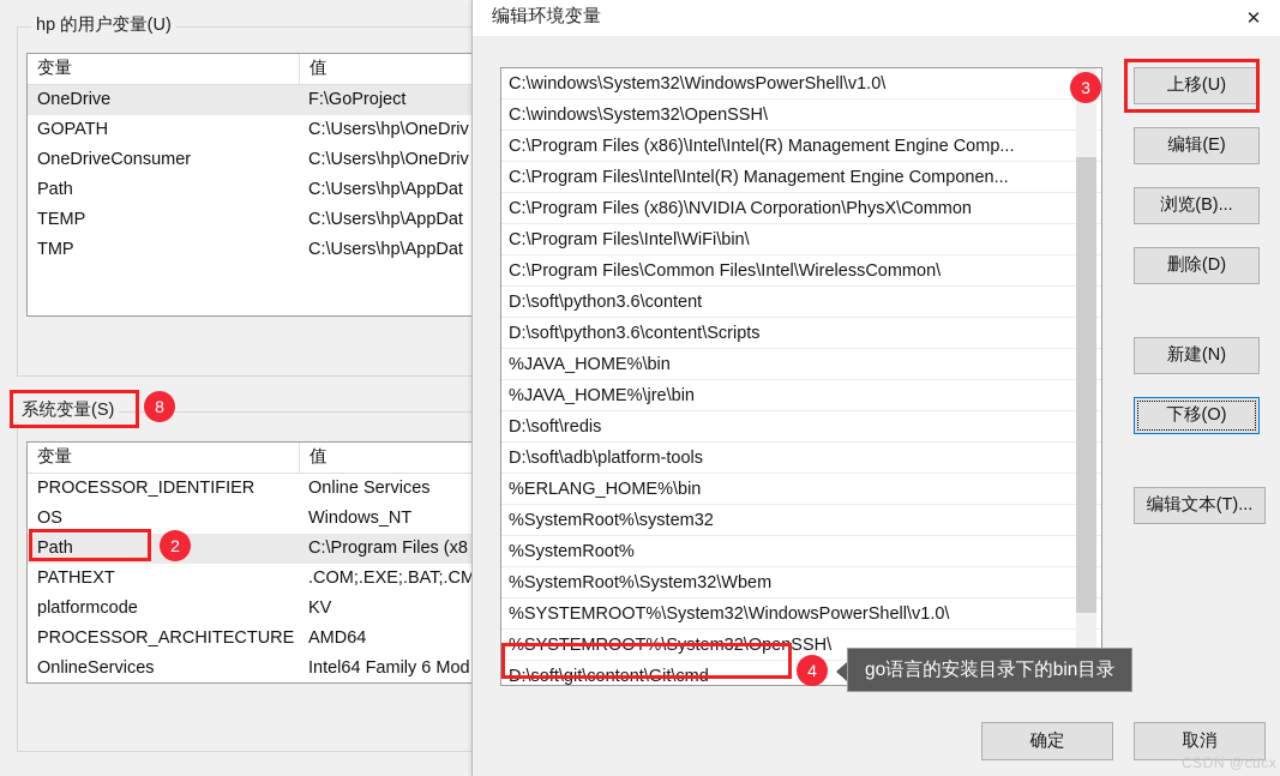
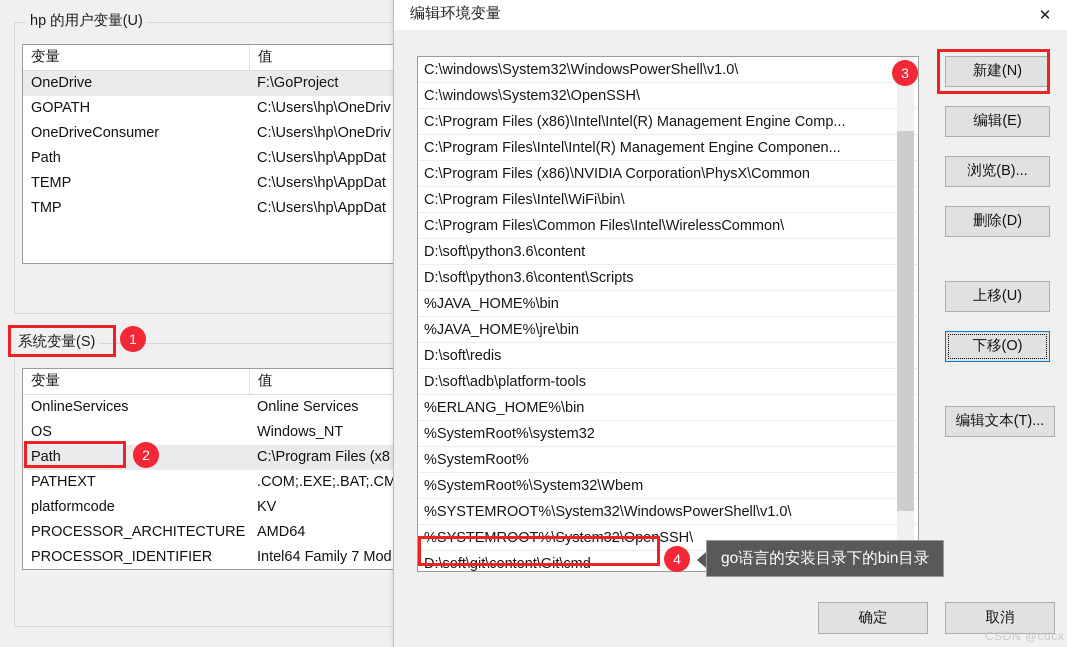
  hp 的用户变量(U)
  变量
  值
  OneDrive
  F:\GoProject
  GOPATH
  C:\Users\hp\OneDriv
  OneDriveConsumer
  C:\Users\hp\OneDriv
  Path
  C:\Users\hp\AppDat
  TEMP
  C:\Users\hp\AppDat
  TMP
  C:\Users\hp\AppDat
  系统变量(S)
  变量
  值
- PROCESSOR_IDENTIFIER
+ OnlineServices
  Online Services
  OS
  Windows_NT
  Path
  C:\Program Files (x8
  PATHEXT
  .COM;.EXE;.BAT;.CM
  platformcode
  KV
  PROCESSOR_ARCHITECTURE
  AMD64
- OnlineServices
+ PROCESSOR_IDENTIFIER
- Intel64 Family 6 Mod
+ Intel64 Family 7 Mod
  编辑环境变量
  ✕
  C:\windows\System32\WindowsPowerShell\v1.0\
  C:\windows\System32\OpenSSH\
  C:\Program Files (x86)\Intel\Intel(R) Management Engine Comp...
  C:\Program Files\Intel\Intel(R) Management Engine Componen...
  C:\Program Files (x86)\NVIDIA Corporation\PhysX\Common
  C:\Program Files\Intel\WiFi\bin\
  C:\Program Files\Common Files\Intel\WirelessCommon\
  D:\soft\python3.6\content
  D:\soft\python3.6\content\Scripts
  %JAVA_HOME%\bin
  %JAVA_HOME%\jre\bin
  D:\soft\redis
  D:\soft\adb\platform-tools
  %ERLANG_HOME%\bin
  %SystemRoot%\system32
  %SystemRoot%
  %SystemRoot%\System32\Wbem
  %SYSTEMROOT%\System32\WindowsPowerShell\v1.0\
  %SYSTEMROOT%\System32\OpenSSH\
  D:\soft\git\content\Git\cmd
- 上移(U)
+ 新建(N)
  编辑(E)
  浏览(B)...
  删除(D)
- 新建(N)
+ 上移(U)
  下移(O)
  编辑文本(T)...
  确定
  取消
- 8
+ 1
  2
  3
  4
  go语言的安装目录下的bin目录
  CSDN @cdcx
